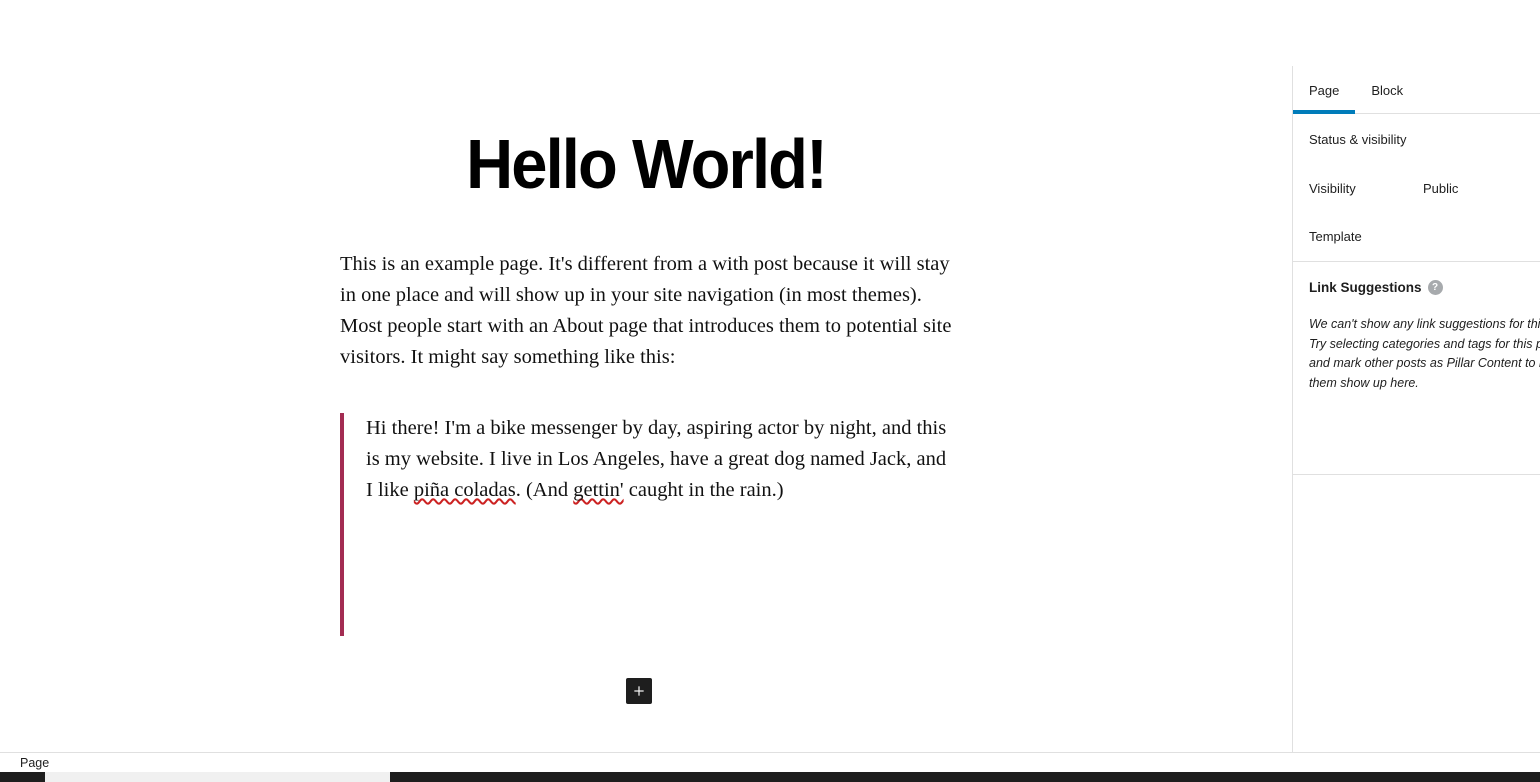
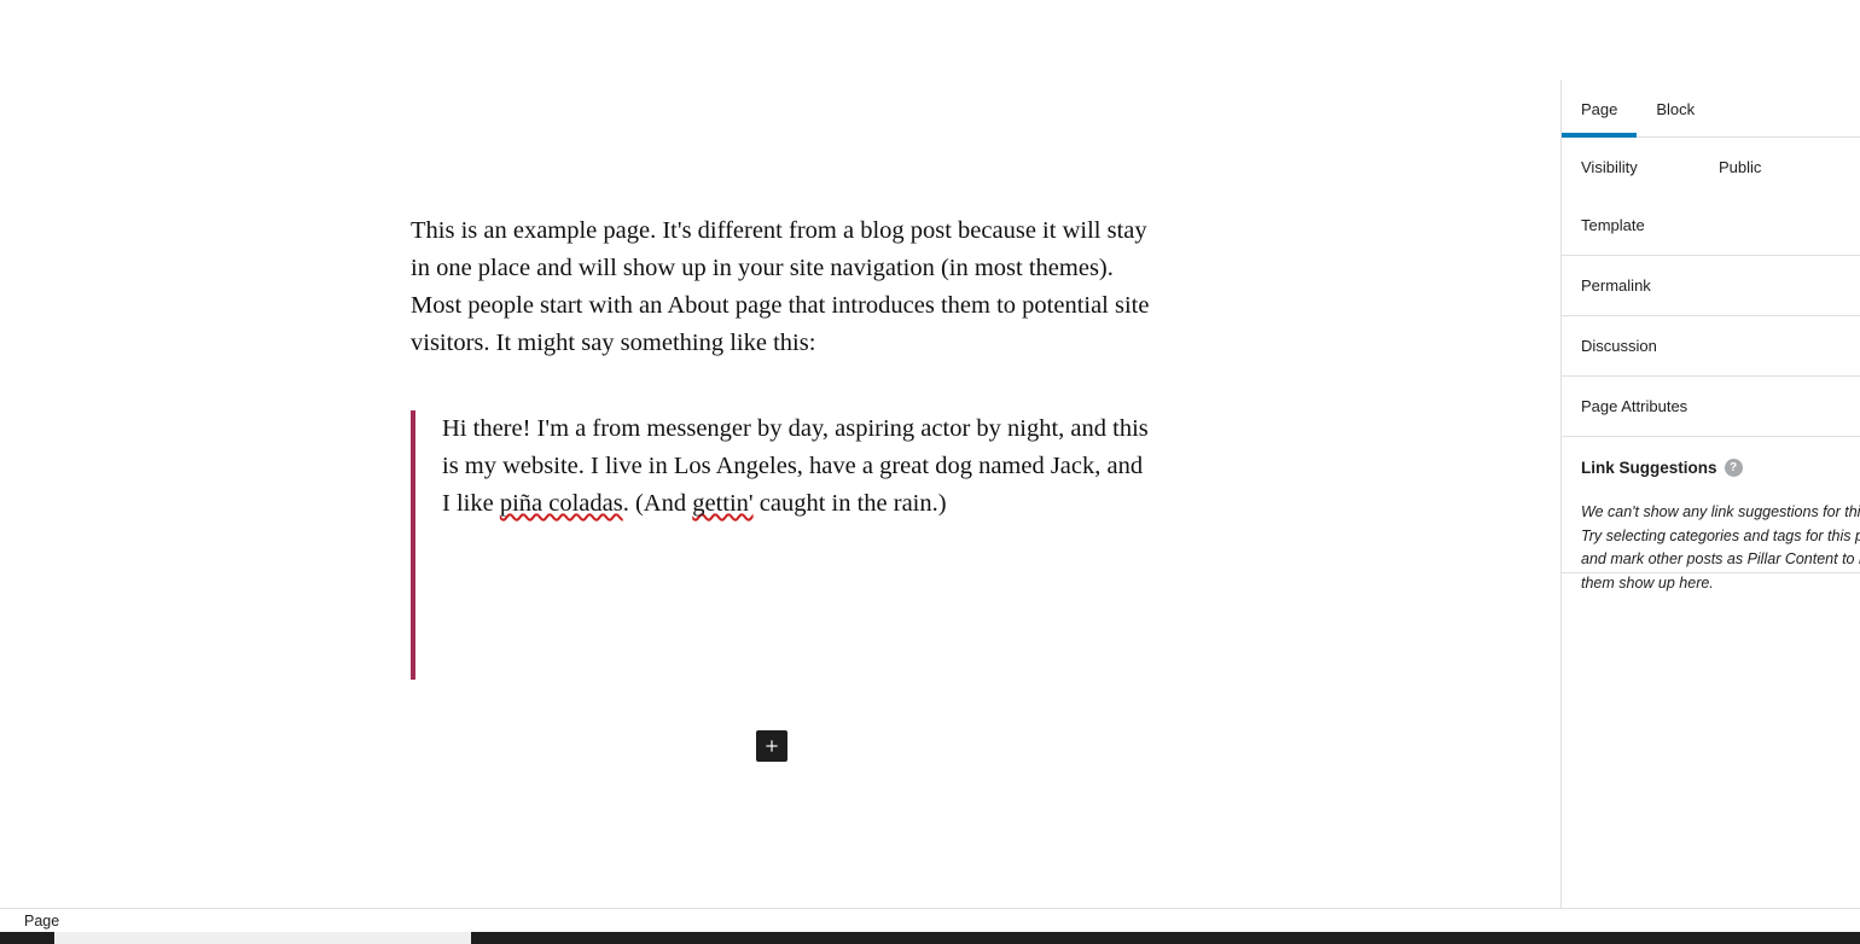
- Hello World!
- This is an example page. It's different from a with post because it will stay in one place and will show up in your site navigation (in most themes). Most people start with an About page that introduces them to potential site visitors. It might say something like this:
+ This is an example page. It's different from a blog post because it will stay in one place and will show up in your site navigation (in most themes). Most people start with an About page that introduces them to potential site visitors. It might say something like this:
- Hi there! I'm a bike messenger by day, aspiring actor by night, and this is my website. I live in Los Angeles, have a great dog named Jack, and I like piña coladas. (And gettin' caught in the rain.)
+ Hi there! I'm a from messenger by day, aspiring actor by night, and this is my website. I live in Los Angeles, have a great dog named Jack, and I like piña coladas. (And gettin' caught in the rain.)
  Page
  Block
- Status & visibility
  Visibility
  Public
  Template
+ Permalink
+ Discussion
+ Page Attributes
  Link Suggestions
  ?
  We can't show any link suggestions for thi
  Try selecting categories and tags for this p
  and mark other posts as Pillar Content to
  them show up here.
  Page
